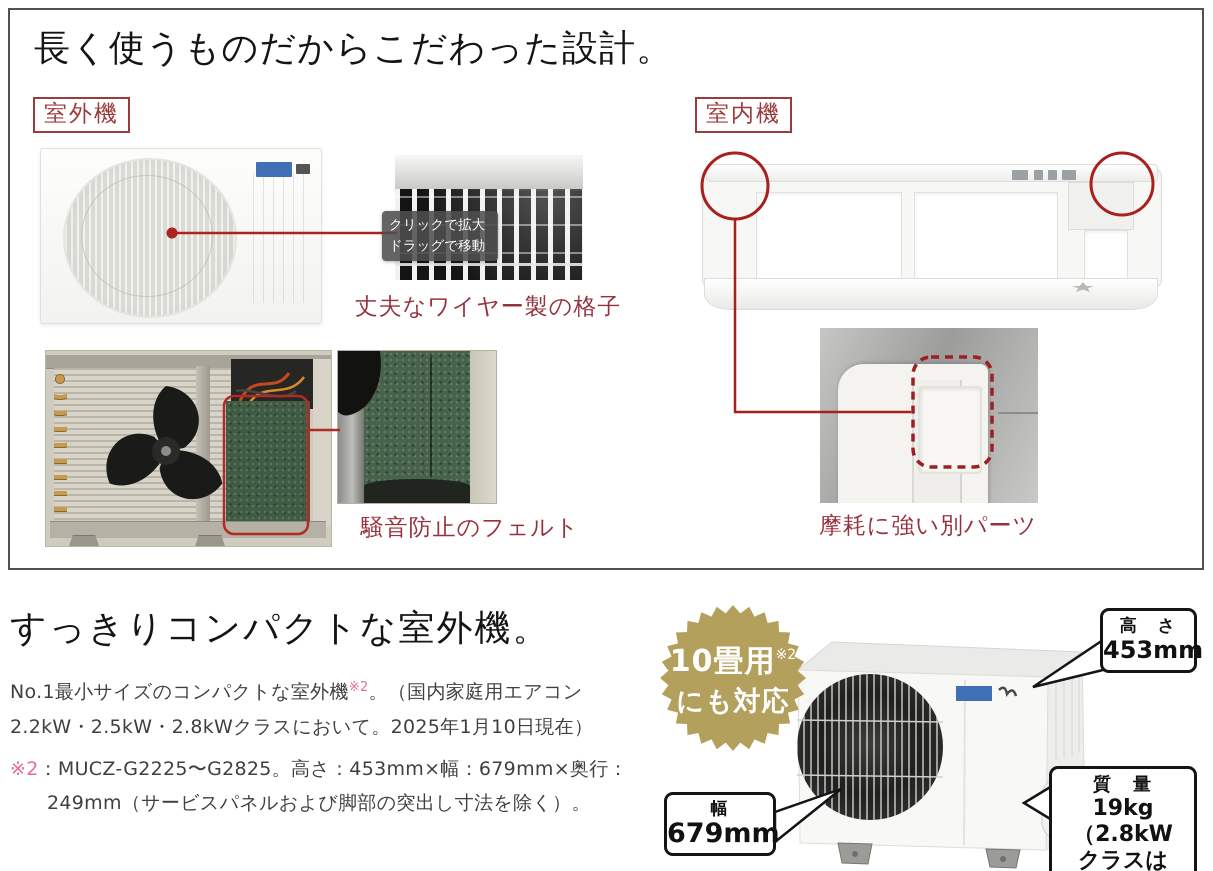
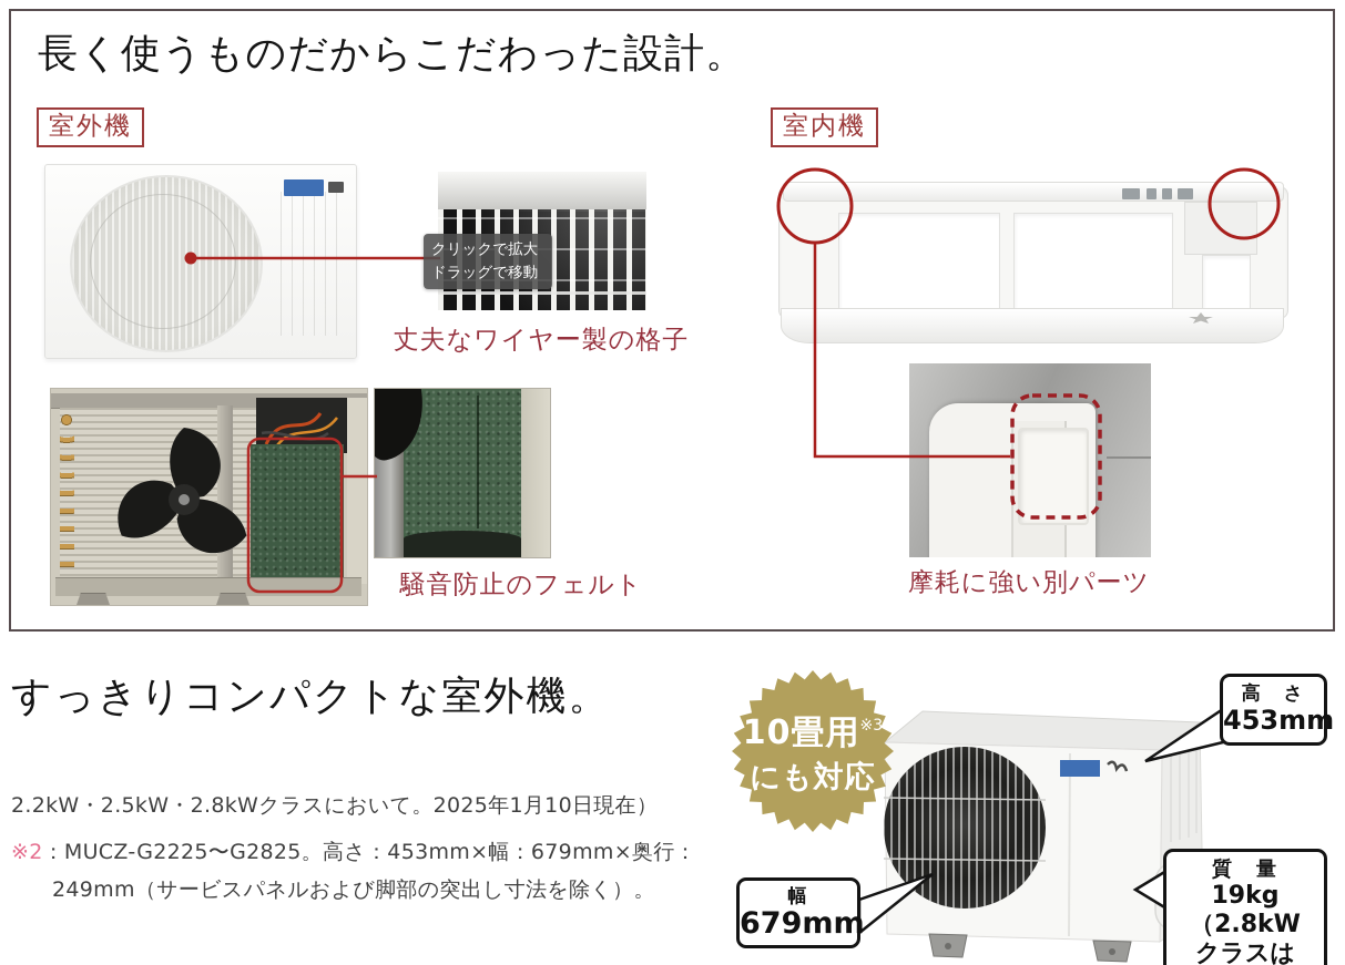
  長く使うものだからこだわった設計。
  室外機
  室内機
  クリックで拡大
  ドラッグで移動
  丈夫なワイヤー製の格子
  騒音防止のフェルト
  摩耗に強い別パーツ
  すっきりコンパクトな室外機。
- No.1最小サイズのコンパクトな室外機※2。（国内家庭用エアコン
  2.2kW・2.5kW・2.8kWクラスにおいて。2025年1月10日現在）
  ※2：MUCZ-G2225〜G2825。高さ：453mm×幅：679mm×奥行：
  249mm（サービスパネルおよび脚部の突出し寸法を除く）。
- 10畳用※2
+ 10畳用※3
  にも対応
  高 さ
  453mm
  幅
  679mm
  質 量
  19kg（2.8kW
